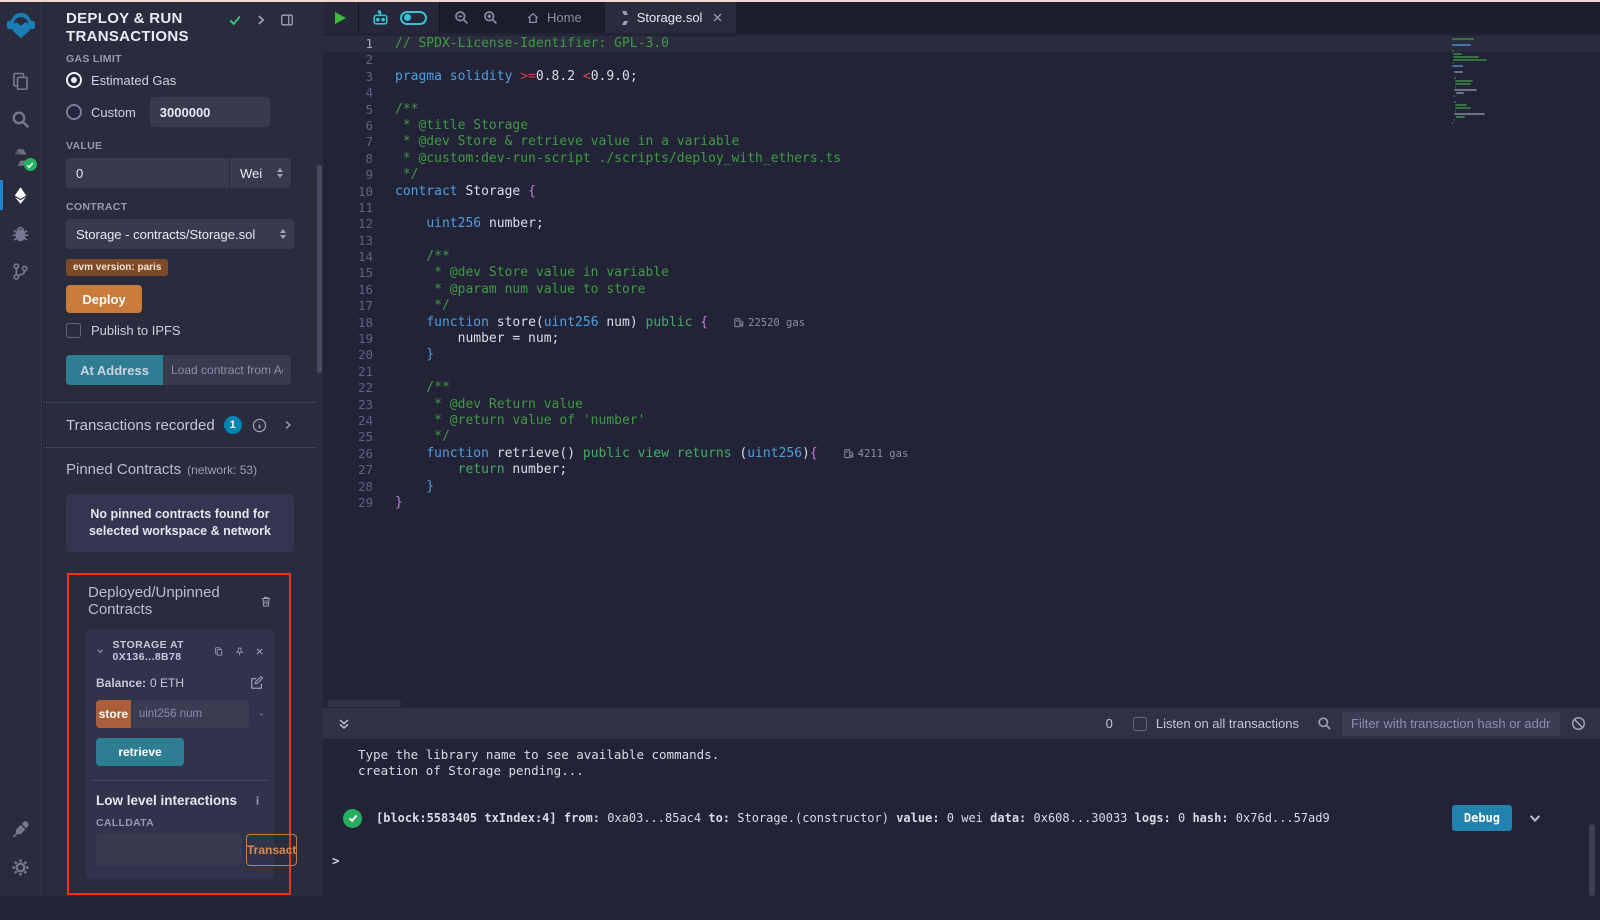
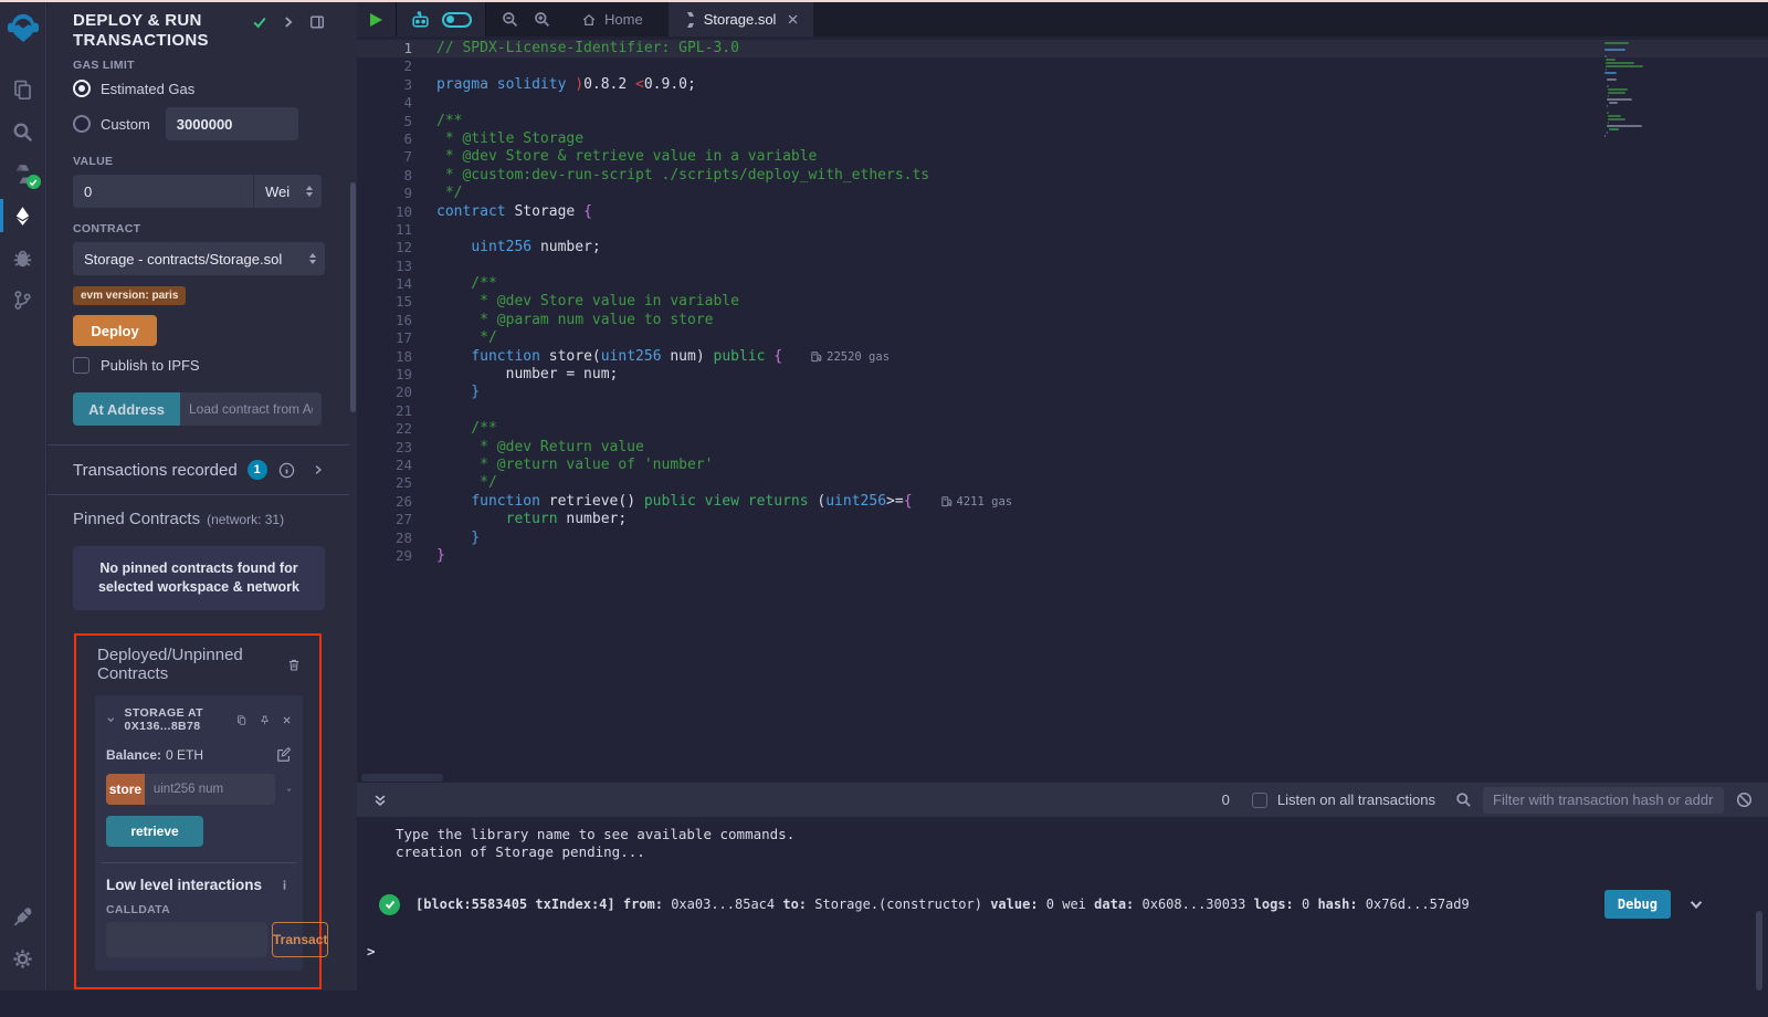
  DEPLOY & RUN TRANSACTIONS
  GAS LIMIT
  Estimated Gas
  Custom
  3000000
  VALUE
  0
  Wei
  CONTRACT
  Storage - contracts/Storage.sol
  evm version: paris
  Deploy
  Publish to IPFS
  At Address
  Load contract from A
  Transactions recorded
  1
  Pinned Contracts
- (network: 53)
+ (network: 31)
  No pinned contracts found for
  selected workspace & network
  Deployed/Unpinned Contracts
  STORAGE AT 0X136...8B78
  Balance:
  0 ETH
  store
  uint256 num
  retrieve
  Low level interactions
  CALLDATA
  Transact
  Home
  Storage.sol
  1
  // SPDX-License-Identifier: GPL-3.0
  2
  3
- pragma solidity >=0.8.2 <0.9.0;
+ pragma solidity )0.8.2 <0.9.0;
  4
  5
  /**
  6
  * @title Storage
  7
  * @dev Store & retrieve value in a variable
  8
  * @custom:dev-run-script ./scripts/deploy_with_ethers.ts
  9
  */
  10
  contract Storage {
  11
  12
  uint256 number;
  13
  14
  /**
  15
  * @dev Store value in variable
  16
  * @param num value to store
  17
  */
  18
  function store(uint256 num) public {
  22520 gas
  19
  number = num;
  20
  }
  21
  22
  /**
  23
  * @dev Return value
  24
  * @return value of 'number'
  25
  */
  26
- function retrieve() public view returns (uint256){
+ function retrieve() public view returns (uint256>={
  4211 gas
  27
  return number;
  28
  }
  29
  }
  0
  Listen on all transactions
  Filter with transaction hash or addr
  Type the library name to see available commands.
  creation of Storage pending...
  [block:5583405 txIndex:4] from: 0xa03...85ac4 to: Storage.(constructor) value: 0 wei data: 0x608...30033 logs: 0 hash: 0x76d...57ad9
  Debug
  >
